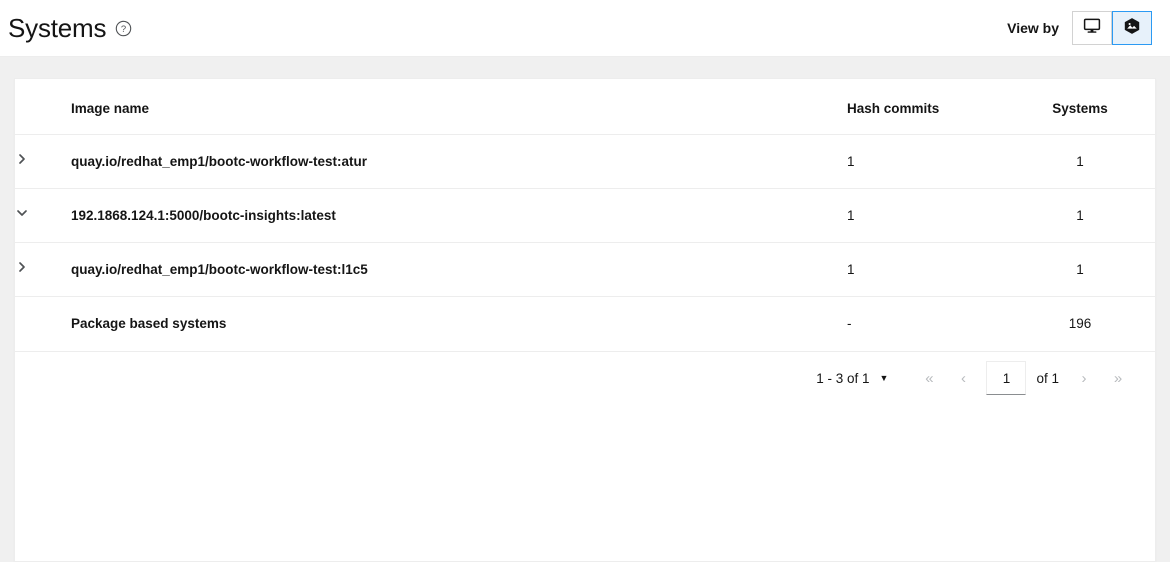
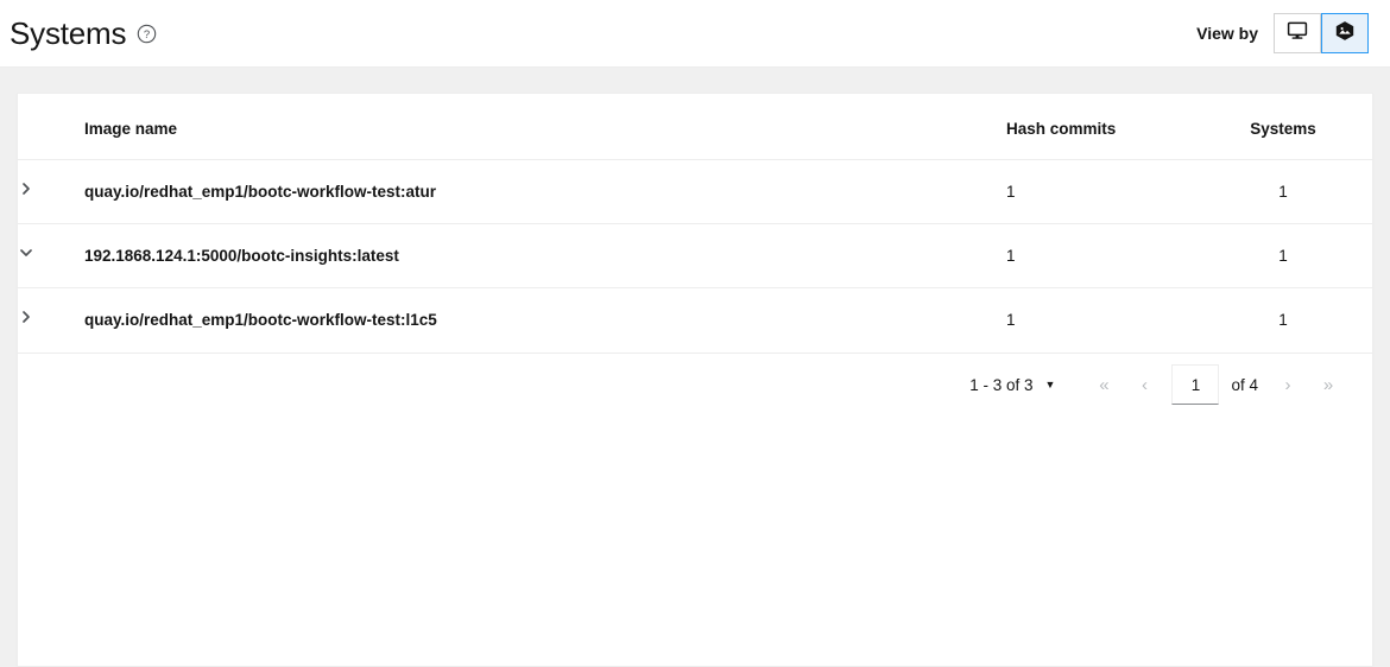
  Systems
  ?
  View by
  	Image name	Hash commits	Systems
  	quay.io/redhat_emp1/bootc-workflow-test:atur	1	1
  	192.1868.124.1:5000/bootc-insights:latest	1	1
  	quay.io/redhat_emp1/bootc-workflow-test:l1c5	1	1
- 	Package based systems	-	196
- 1 - 3 of 1
+ 1 - 3 of 3
  ▼
  «
  ‹
  1
- of 1
+ of 4
  ›
  »
